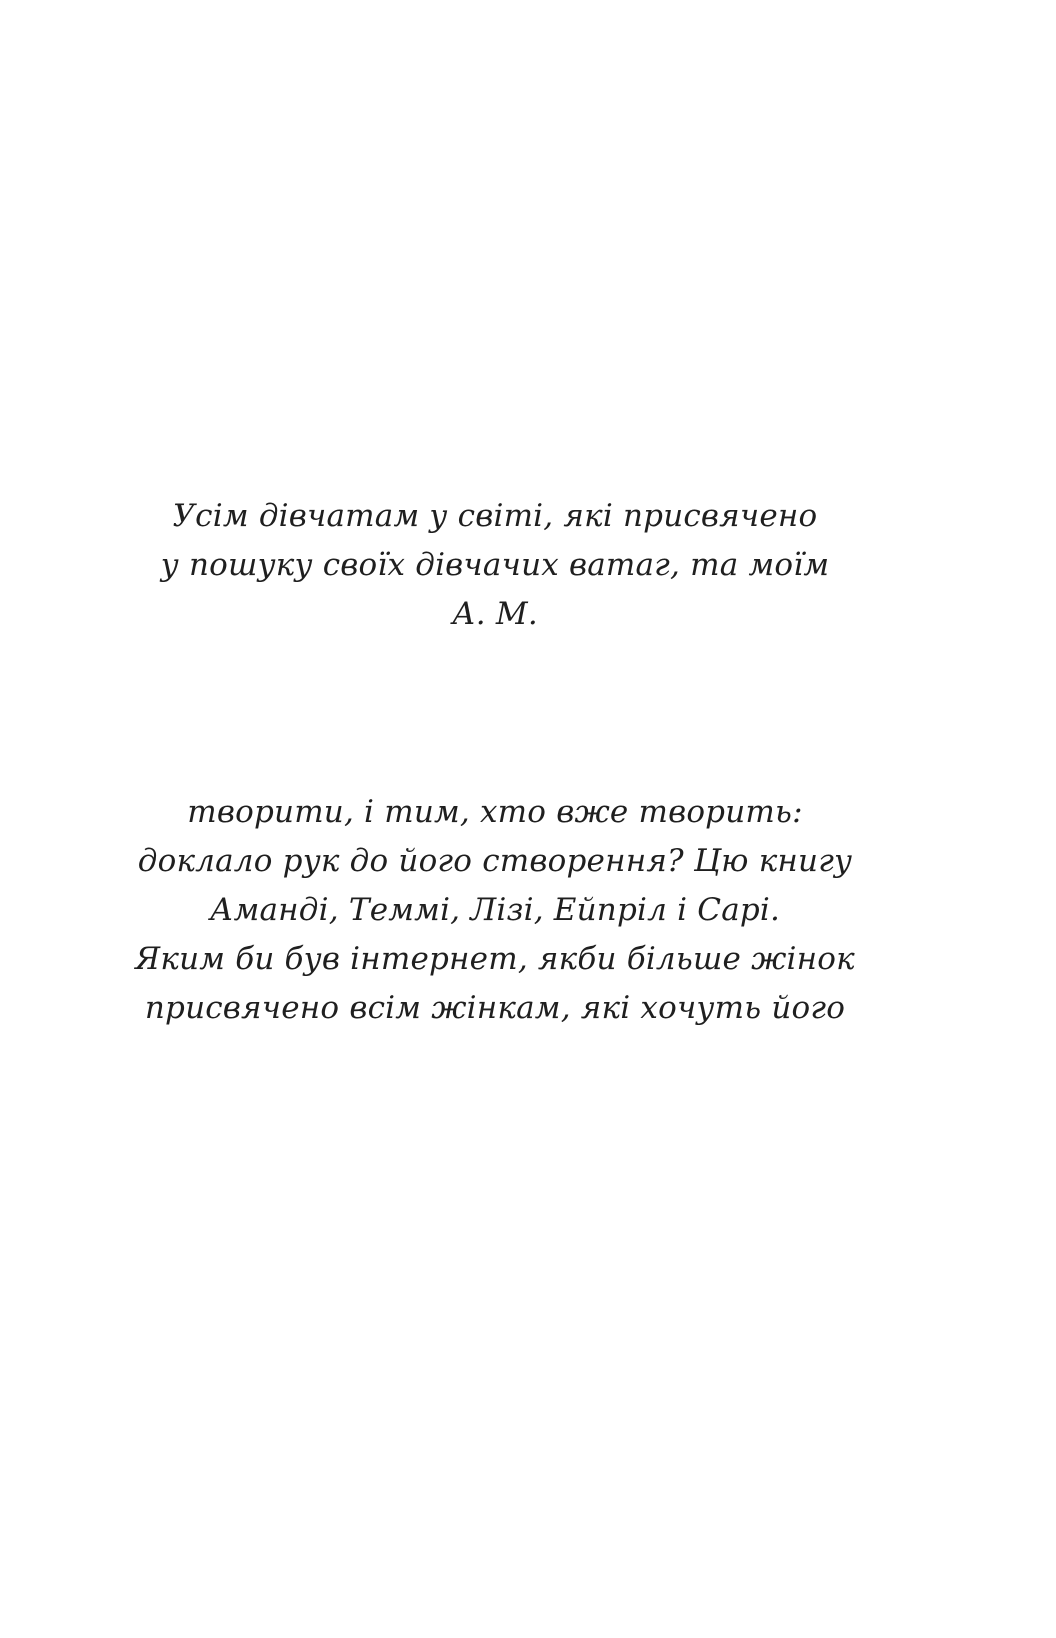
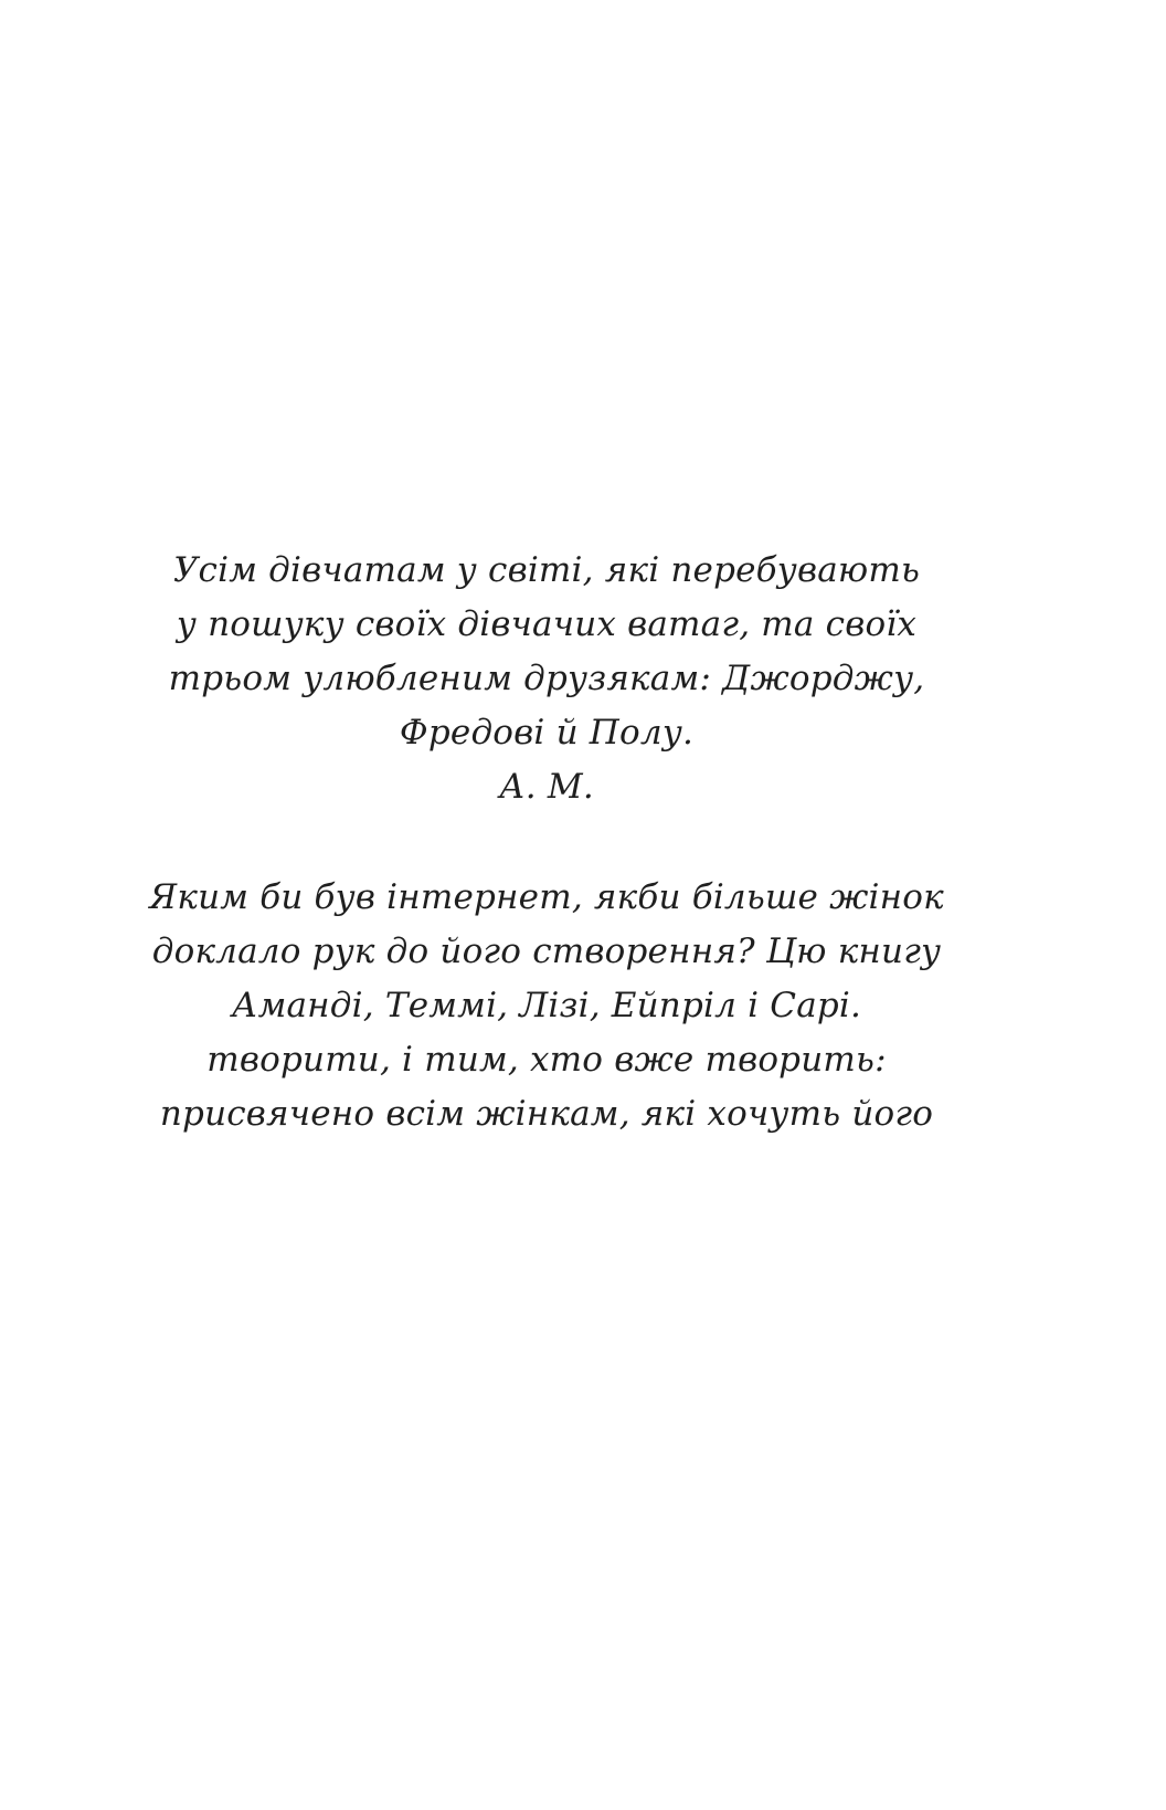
- Усім дівчатам у світі, які присвячено
+ Усім дівчатам у світі, які перебувають
- у пошуку своїх дівчачих ватаг, та моїм
+ у пошуку своїх дівчачих ватаг, та своїх
+ трьом улюбленим друзякам: Джорджу,
+ Фредові й Полу.
  А. М.
- творити, і тим, хто вже творить:
+ Яким би був інтернет, якби більше жінок
  доклало рук до його створення? Цю книгу
  Аманді, Теммі, Лізі, Ейпріл і Сарі.
- Яким би був інтернет, якби більше жінок
+ творити, і тим, хто вже творить:
  присвячено всім жінкам, які хочуть його
